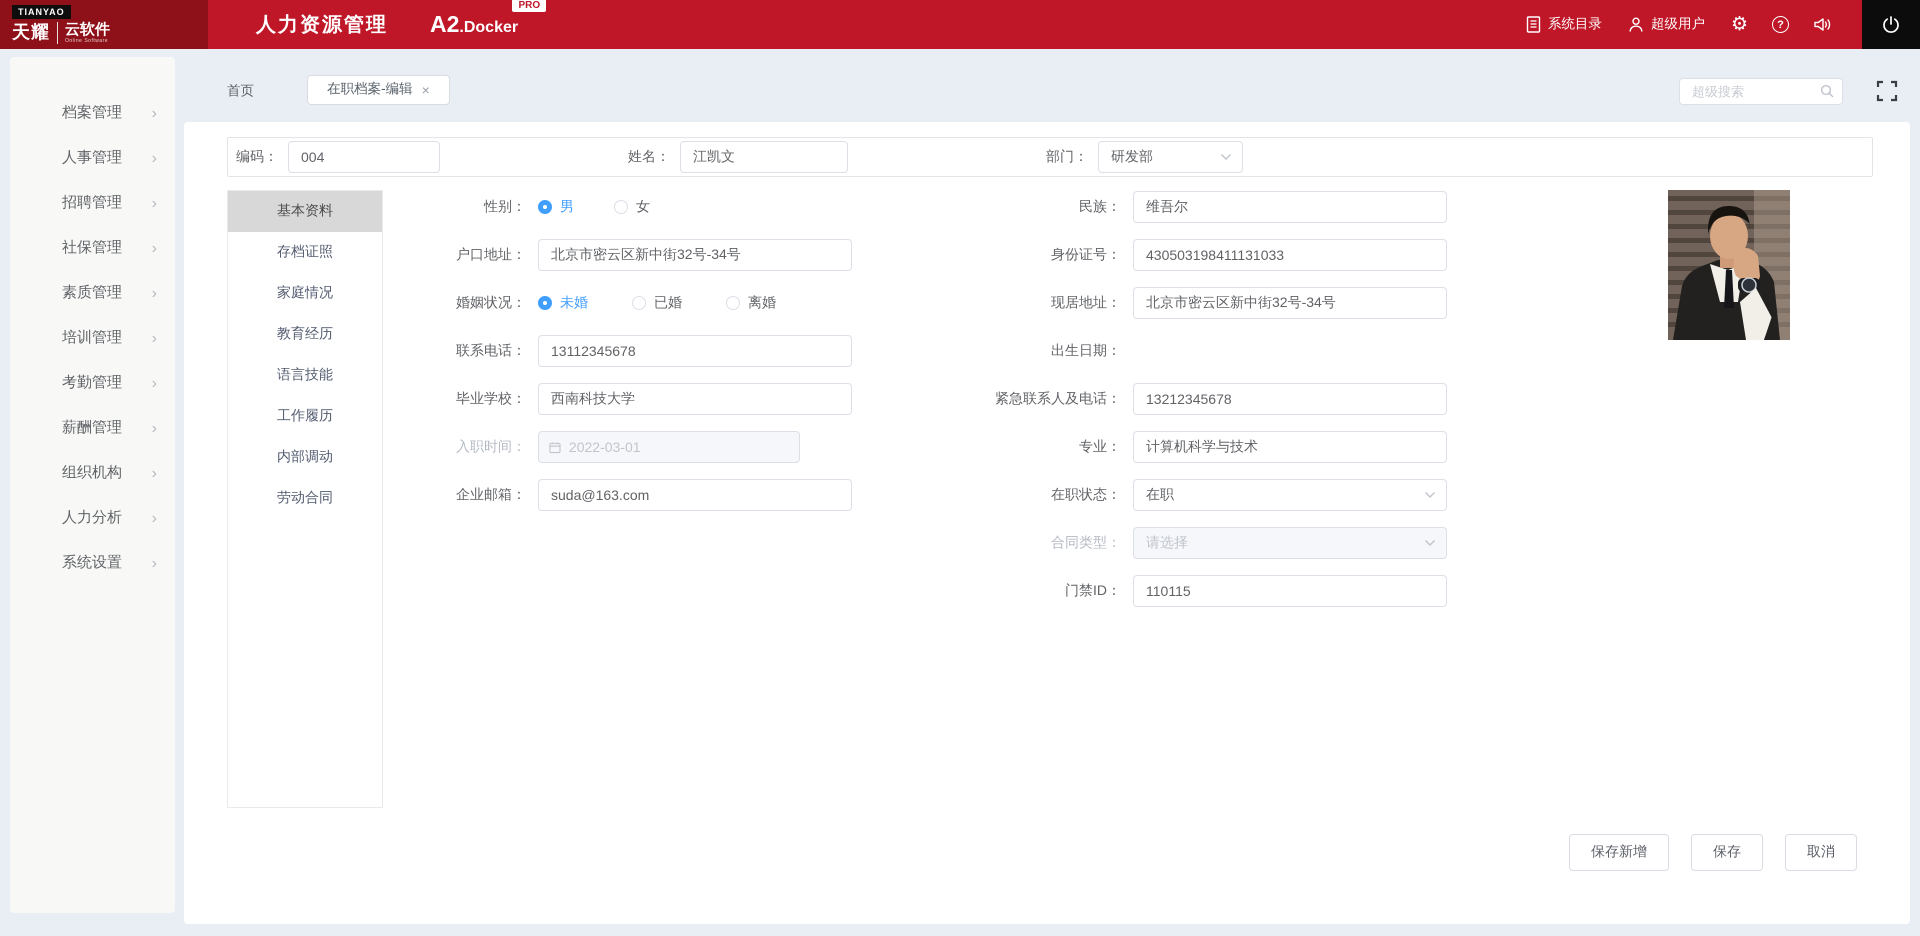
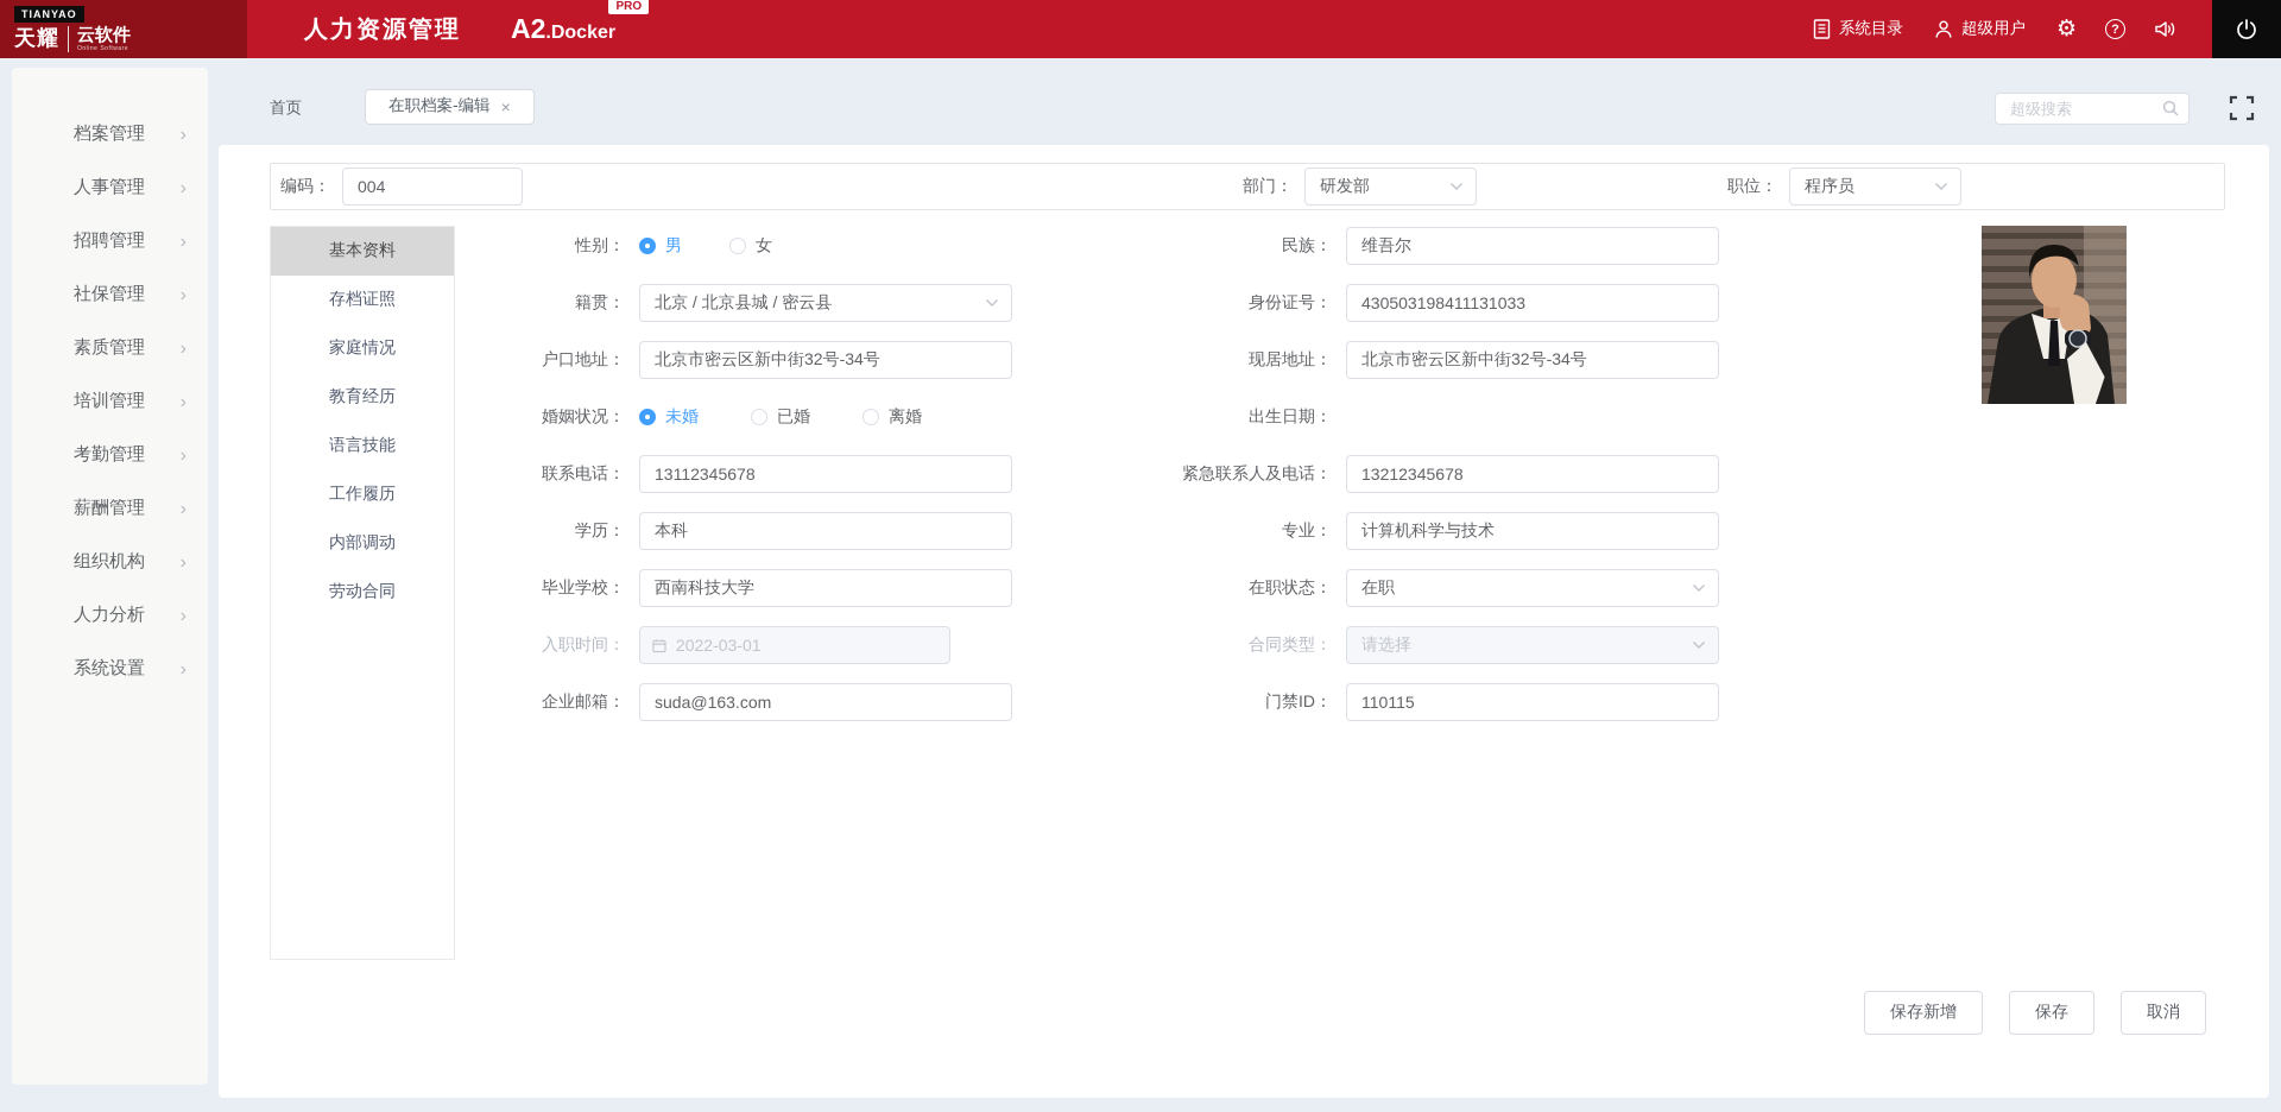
  TIANYAO
  天耀
  云软件
  人力资源管理
  A2
  .Docker
  PRO
  系统目录
  超级用户
  ⚙
  ?
  档案管理
  ›
  人事管理
  ›
  招聘管理
  ›
  社保管理
  ›
  素质管理
  ›
  培训管理
  ›
  考勤管理
  ›
  薪酬管理
  ›
  组织机构
  ›
  人力分析
  ›
  系统设置
  ›
  首页
  在职档案-编辑
  ×
  超级搜索
  编码：
  004
- 姓名：
- 江凯文
  部门：
  研发部
+ 职位：
+ 程序员
  基本资料
  存档证照
  家庭情况
  教育经历
  语言技能
  工作履历
  内部调动
  劳动合同
  性别：
  男
  女
+ 籍贯：
+ 北京 / 北京县城 / 密云县
  户口地址：
  北京市密云区新中街32号-34号
  婚姻状况：
  未婚
  已婚
  离婚
  联系电话：
  13112345678
+ 学历：
+ 本科
  毕业学校：
  西南科技大学
  入职时间：
  2022-03-01
  企业邮箱：
  suda@163.com
  民族：
  维吾尔
  身份证号：
  430503198411131033
  现居地址：
  北京市密云区新中街32号-34号
  出生日期：
  紧急联系人及电话：
  13212345678
  专业：
  计算机科学与技术
  在职状态：
  在职
  合同类型：
  请选择
  门禁ID：
  110115
  保存新增
  保存
  取消
